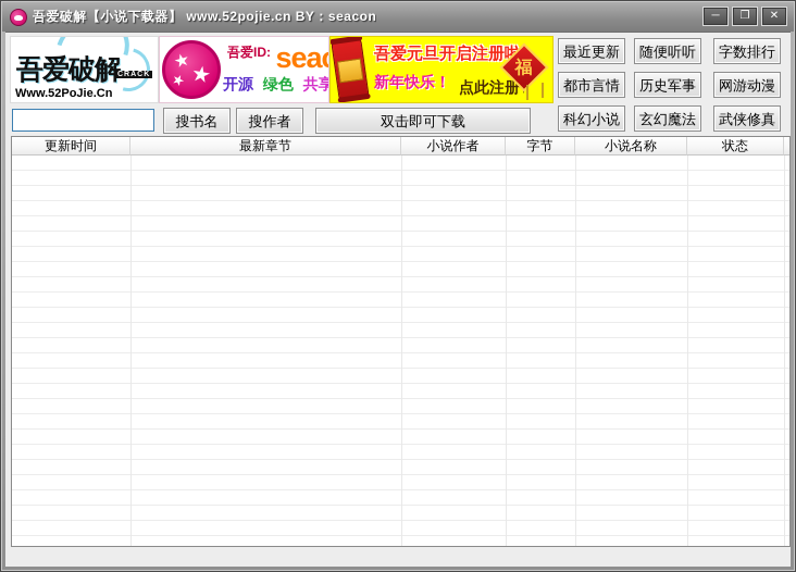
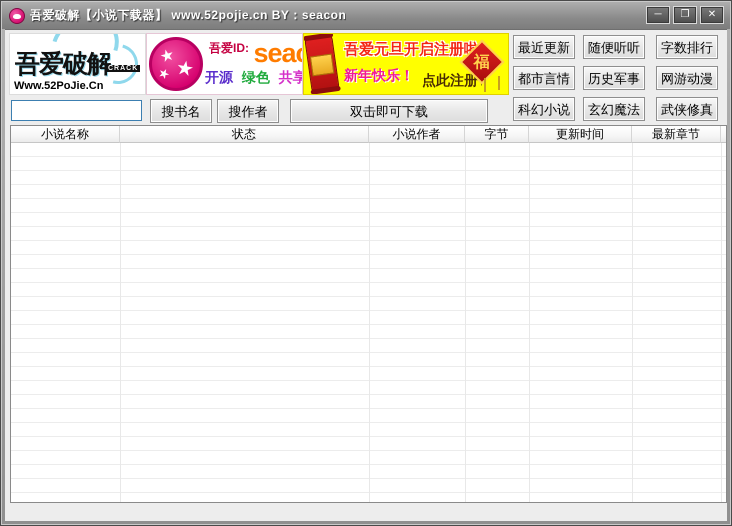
  吾爱破解【小说下载器】 www.52pojie.cn BY：seacon
  ─
  ❐
  ✕
  吾爱破解
  Www.52PoJie.Cn
  吾爱ID: sea
  开源 绿色 共享
  吾爱元旦开启注册
  新年快乐！
  点此注册
  最近更新
  随便听听
  字数排行
  都市言情
  历史军事
  网游动漫
  科幻小说
  玄幻魔法
  武侠修真
  搜书名
  搜作者
  双击即可下载
- 更新时间
+ 小说名称
- 最新章节
+ 状态
  小说作者
  字节
- 小说名称
+ 更新时间
- 状态
+ 最新章节
